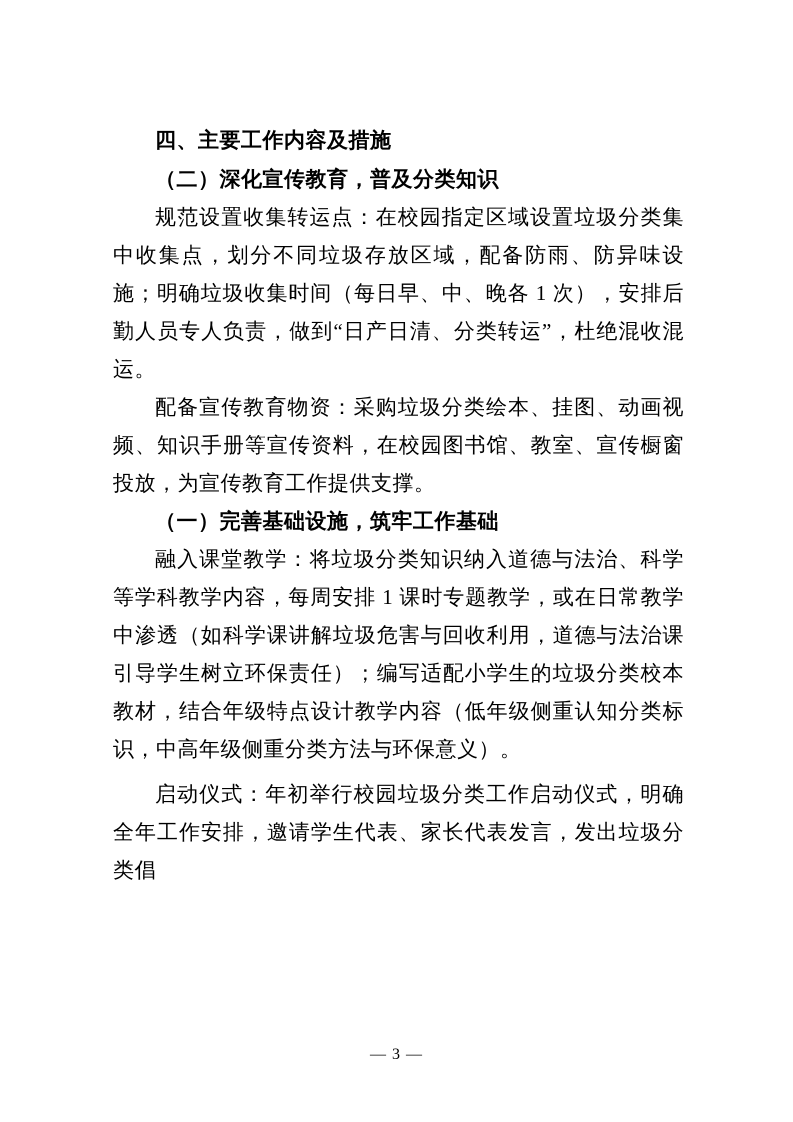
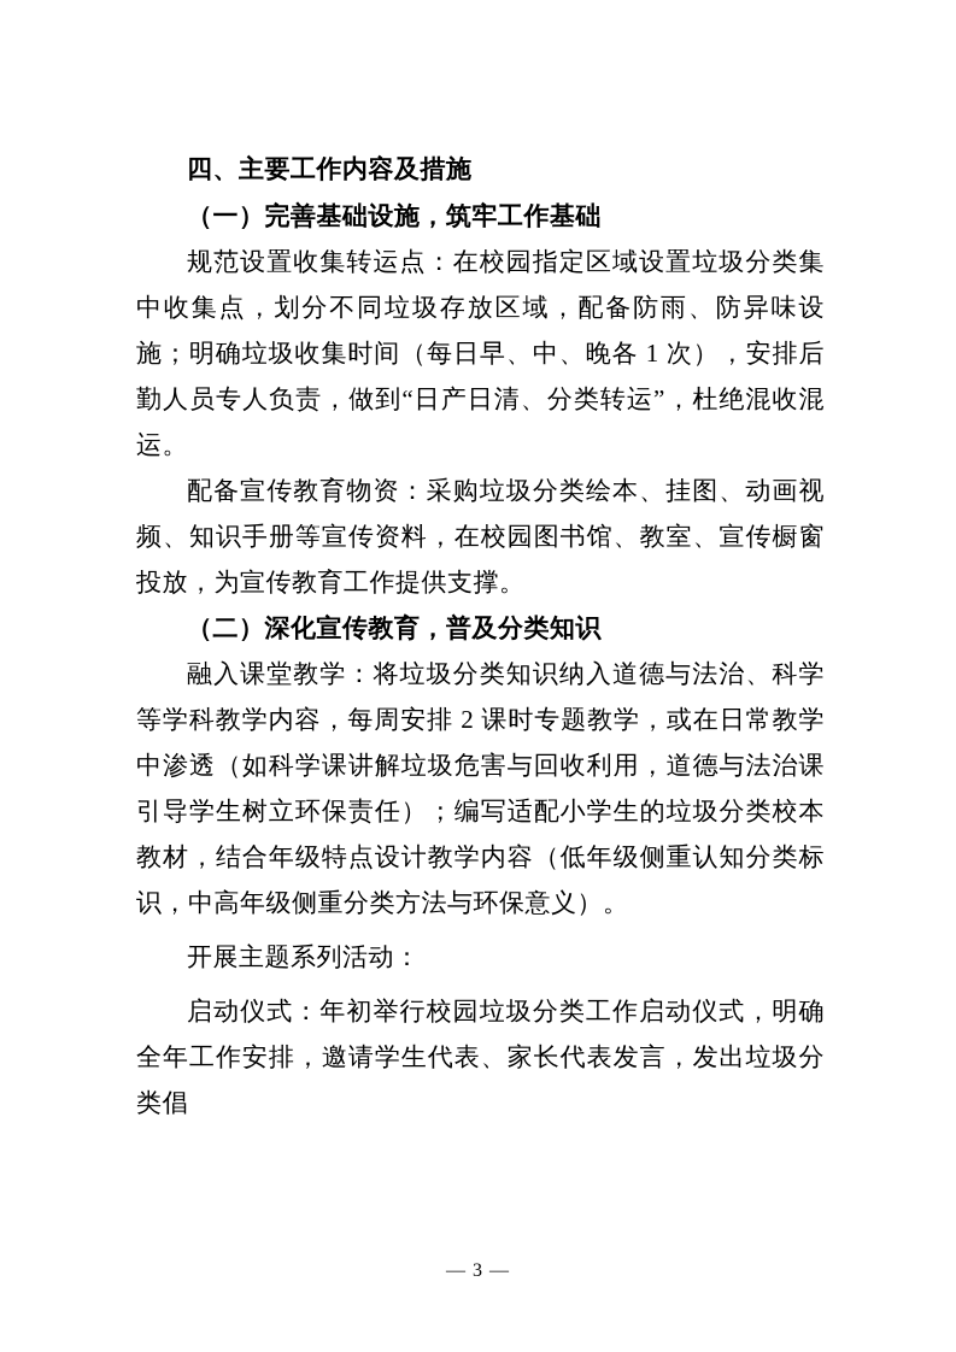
  四、主要工作内容及措施
- （二）深化宣传教育，普及分类知识
+ （一）完善基础设施，筑牢工作基础
  规范设置收集转运点：在校园指定区域设置垃圾分类集中收集点，划分不同垃圾存放区域，配备防雨、防异味设施；明确垃圾收集时间（每日早、中、晚各 1 次），安排后勤人员专人负责，做到“日产日清、分类转运”，杜绝混收混运。
  配备宣传教育物资：采购垃圾分类绘本、挂图、动画视频、知识手册等宣传资料，在校园图书馆、教室、宣传橱窗投放，为宣传教育工作提供支撑。
- （一）完善基础设施，筑牢工作基础
+ （二）深化宣传教育，普及分类知识
- 融入课堂教学：将垃圾分类知识纳入道德与法治、科学等学科教学内容，每周安排 1 课时专题教学，或在日常教学中渗透（如科学课讲解垃圾危害与回收利用，道德与法治课引导学生树立环保责任）；编写适配小学生的垃圾分类校本教材，结合年级特点设计教学内容（低年级侧重认知分类标识，中高年级侧重分类方法与环保意义）。
+ 融入课堂教学：将垃圾分类知识纳入道德与法治、科学等学科教学内容，每周安排 2 课时专题教学，或在日常教学中渗透（如科学课讲解垃圾危害与回收利用，道德与法治课引导学生树立环保责任）；编写适配小学生的垃圾分类校本教材，结合年级特点设计教学内容（低年级侧重认知分类标识，中高年级侧重分类方法与环保意义）。
+ 开展主题系列活动：
  启动仪式：年初举行校园垃圾分类工作启动仪式，明确全年工作安排，邀请学生代表、家长代表发言，发出垃圾分类倡
  — 3 —
